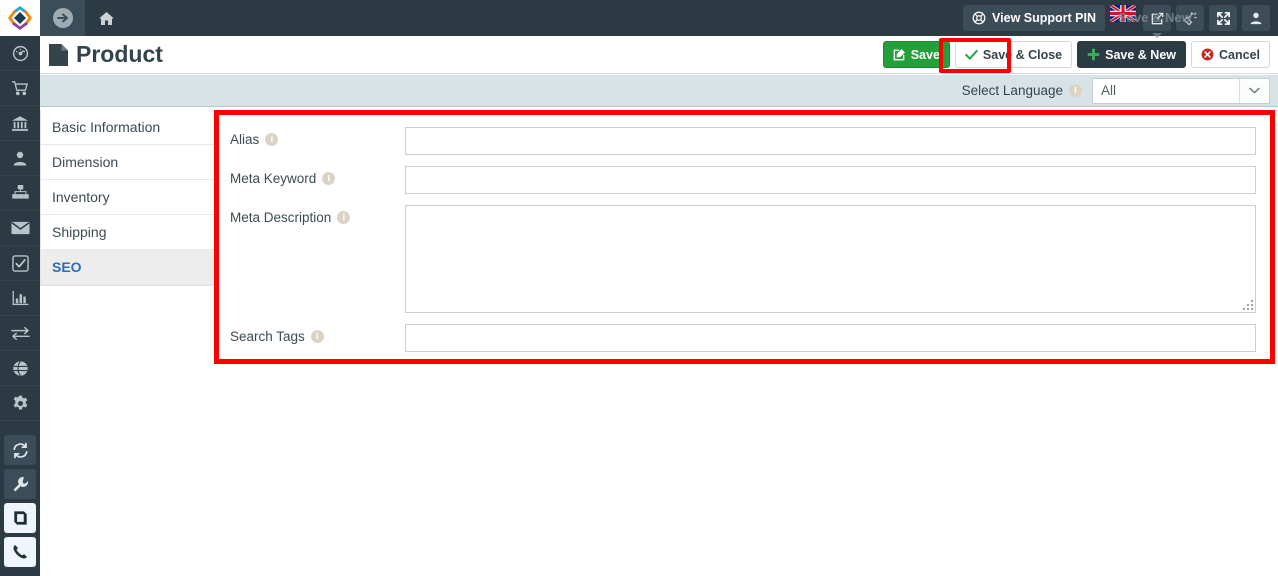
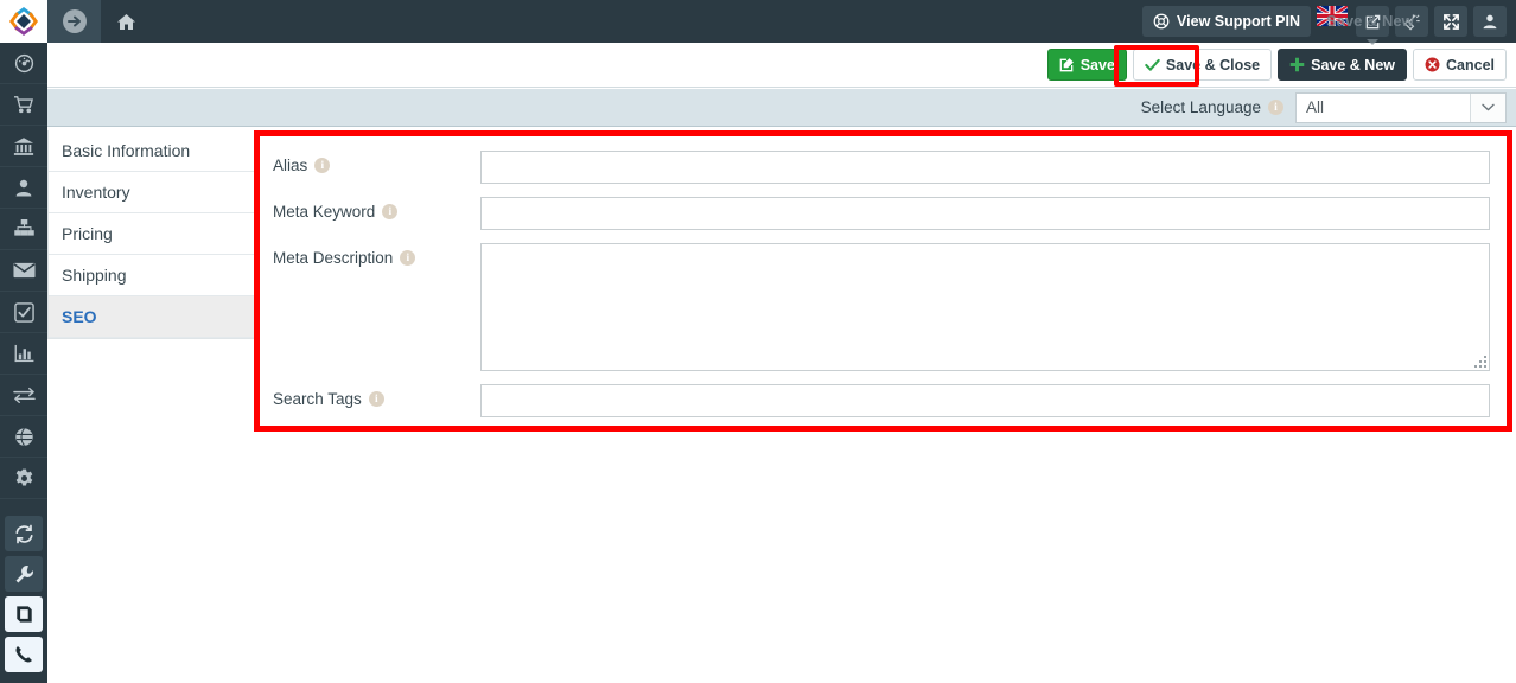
  View Support PIN
  Save & New
- Product
  Save
  Save & Close
  Save & New
  Cancel
  Select Language
  i
  All
  Basic Information
- Dimension
  Inventory
+ Pricing
  Shipping
  SEO
  Alias
  i
  Meta Keyword
  i
  Meta Description
  i
  Search Tags
  i
